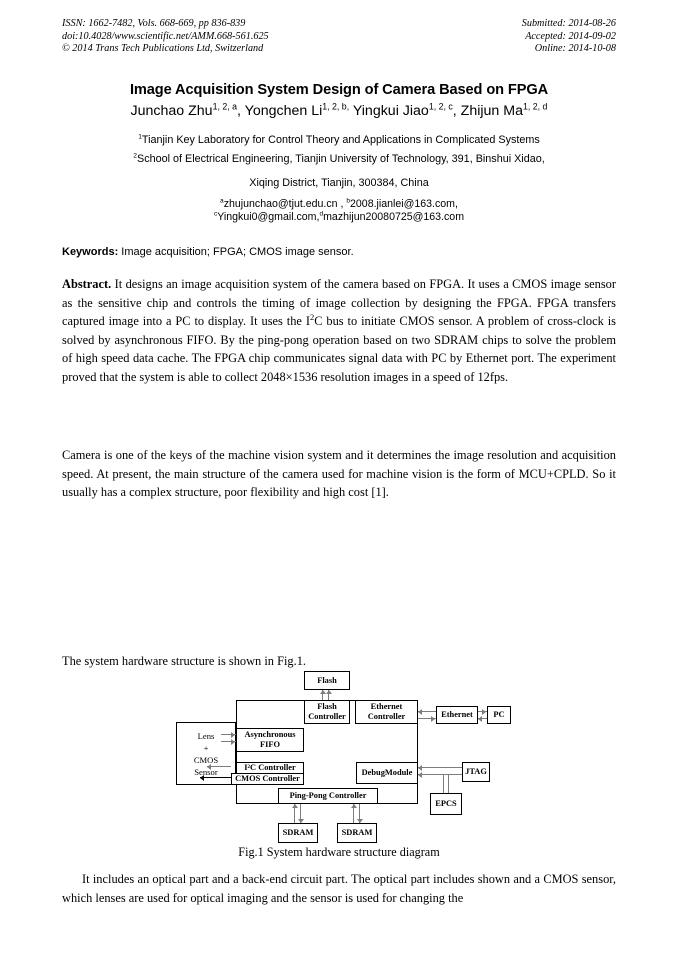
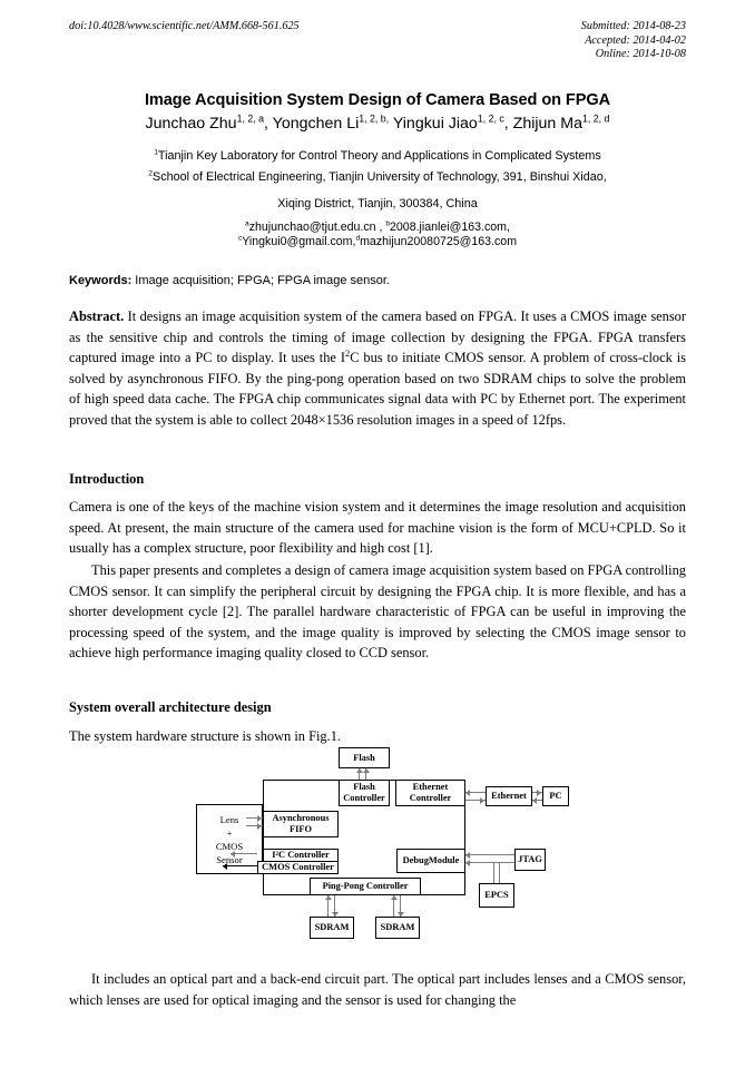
- ISSN: 1662-7482, Vols. 668-669, pp 836-839
  doi:10.4028/www.scientific.net/AMM.668-561.625
- © 2014 Trans Tech Publications Ltd, Switzerland
- Submitted: 2014-08-26
+ Submitted: 2014-08-23
- Accepted: 2014-09-02
+ Accepted: 2014-04-02
  Online: 2014-10-08
  Image Acquisition System Design of Camera Based on FPGA
  Junchao Zhu1, 2, a, Yongchen Li1, 2, b, Yingkui Jiao1, 2, c, Zhijun Ma1, 2, d
  Tianjin Key Laboratory for Control Theory and Applications in Complicated Systems
  School of Electrical Engineering, Tianjin University of Technology, 391, Binshui Xidao,
  Xiqing District, Tianjin, 300384, China
  zhujunchao@tjut.edu.cn , 2008.jianlei@163.com,
  Yingkui0@gmail.com, mazhijun20080725@163.com
- Keywords: Image acquisition; FPGA; CMOS image sensor.
+ Keywords: Image acquisition; FPGA; FPGA image sensor.
  Abstract. It designs an image acquisition system of the camera based on FPGA. It uses a CMOS image sensor as the sensitive chip and controls the timing of image collection by designing the FPGA. FPGA transfers captured image into a PC to display. It uses the I2C bus to initiate CMOS sensor. A problem of cross-clock is solved by asynchronous FIFO. By the ping-pong operation based on two SDRAM chips to solve the problem of high speed data cache. The FPGA chip communicates signal data with PC by Ethernet port. The experiment proved that the system is able to collect 2048×1536 resolution images in a speed of 12fps.
+ Introduction
  Camera is one of the keys of the machine vision system and it determines the image resolution and acquisition speed. At present, the main structure of the camera used for machine vision is the form of MCU+CPLD. So it usually has a complex structure, poor flexibility and high cost [1].
+ This paper presents and completes a design of camera image acquisition system based on FPGA controlling CMOS sensor. It can simplify the peripheral circuit by designing the FPGA chip. It is more flexible, and has a shorter development cycle [2]. The parallel hardware characteristic of FPGA can be useful in improving the processing speed of the system, and the image quality is improved by selecting the CMOS image sensor to achieve high performance imaging quality closed to CCD sensor.
+ System overall architecture design
  The system hardware structure is shown in Fig.1.
  Flash
  Flash
  Controller
  Ethernet
  Controller
  Ethernet
  PC
  Lens
  +
  CMOS
  Sensor
  Asynchronous
  FIFO
  I²C Controller
  CMOS Controller
  DebugModule
  Ping-Pong Controller
  JTAG
  EPCS
  SDRAM
  SDRAM
- Fig.1 System hardware structure diagram
- It includes an optical part and a back-end circuit part. The optical part includes shown and a CMOS sensor, which lenses are used for optical imaging and the sensor is used for changing the
+ It includes an optical part and a back-end circuit part. The optical part includes lenses and a CMOS sensor, which lenses are used for optical imaging and the sensor is used for changing the
